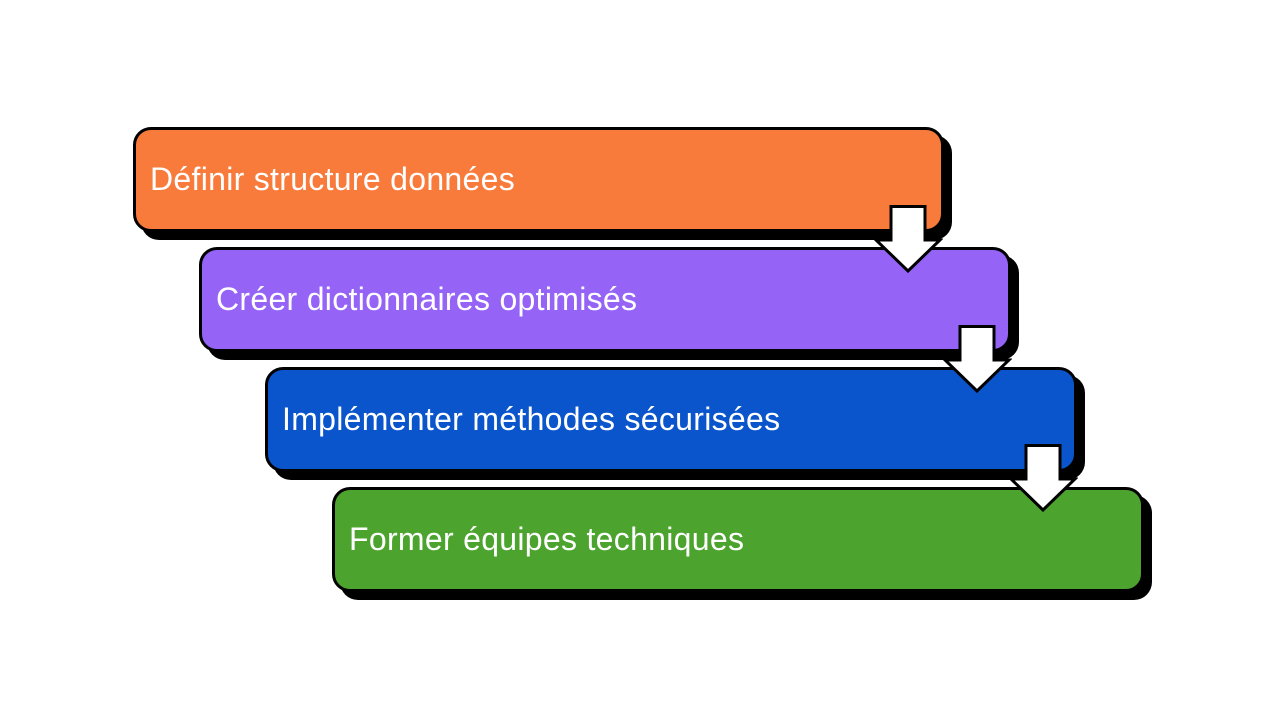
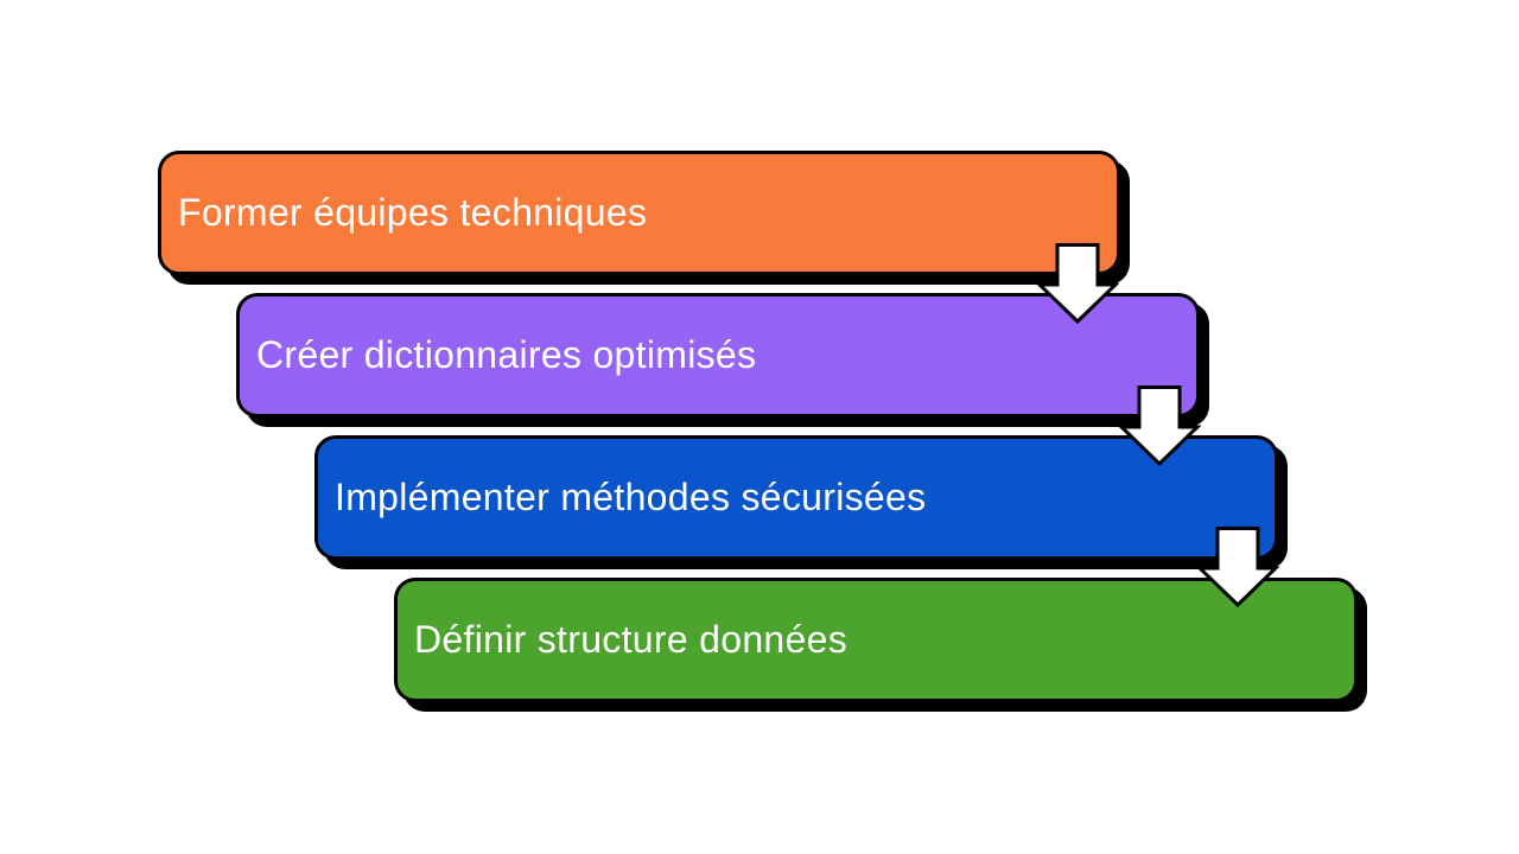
- Définir structure données
+ Former équipes techniques
  Créer dictionnaires optimisés
  Implémenter méthodes sécurisées
- Former équipes techniques
+ Définir structure données
